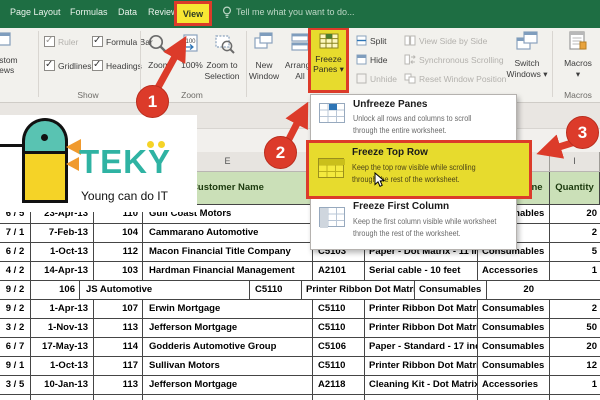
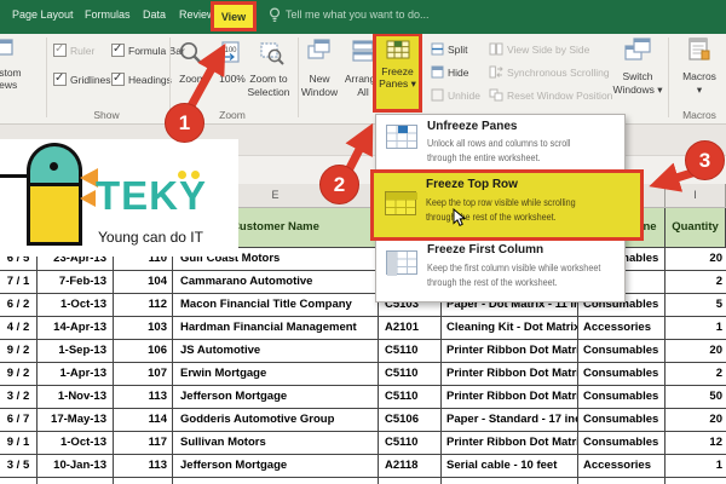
  Page Layout
  Formulas
  Data
  Revie
  View
  Tell me what you want to do...
  Ruler
  Formula Bar
  Gridlines
  Heading
  Show
  Zoom
  100%
  Zoom to
  Selection
  Zoom
  New
  Window
  Arran
  All
  Freeze
  Panes ▾
  Split
  Hide
  Unhide
  View Side by Side
  Synchronous Scrolling
  Reset Window Position
  Switch
  Windows ▾
  Macros
  ▾
  Macros
  E
  I
  ustomer Name
  Quantity
  6 / 5
  23-Apr-13
  110
  Gulf Coast Motors
  20
  7 / 1
  7-Feb-13
  104
  Cammarano Automotive
  2
  6 / 2
  1-Oct-13
  112
  Macon Financial Title Company
  C5103
  Paper - Dot Matrix - 11 in
  Consumables
  5
  4 / 2
  14-Apr-13
  103
  Hardman Financial Management
  A2101
- Serial cable - 10 feet
+ Cleaning Kit - Dot Matrix
  Accessories
  1
  9 / 2
+ 1-Sep-13
  106
  JS Automotive
  C5110
  Printer Ribbon Dot Matri
  Consumables
  20
  9 / 2
  1-Apr-13
  107
  Erwin Mortgage
  C5110
  Printer Ribbon Dot Matri
  Consumables
  2
  3 / 2
  1-Nov-13
  113
  Jefferson Mortgage
  C5110
  Printer Ribbon Dot Matri
  Consumables
  50
  6 / 7
  17-May-13
  114
  Godderis Automotive Group
  C5106
  Paper - Standard - 17 inc
  Consumables
  20
  9 / 1
  1-Oct-13
  117
  Sullivan Motors
  C5110
  Printer Ribbon Dot Matri
  Consumables
  12
  3 / 5
  10-Jan-13
  113
  Jefferson Mortgage
  A2118
- Cleaning Kit - Dot Matrix
+ Serial cable - 10 feet
  Accessories
  1
  TEKY
  Young can do IT
  Unfreeze Panes
  Unlock all rows and columns to scroll
  through the entire worksheet.
  Freeze First Column
  Keep the first column visible while worksheet
  through the rest of the worksheet.
  Freeze Top Row
  Keep the top row visible while scrolling
  throughe rest of the worksheet.
  1
  2
  3
